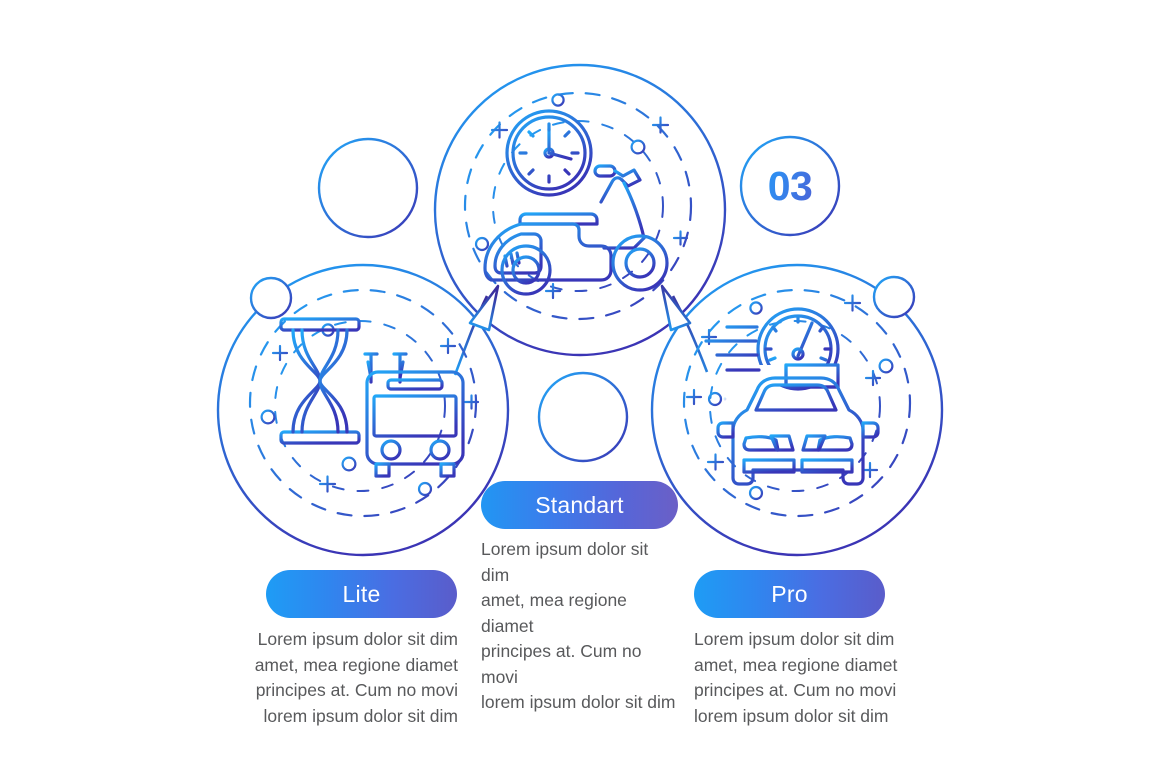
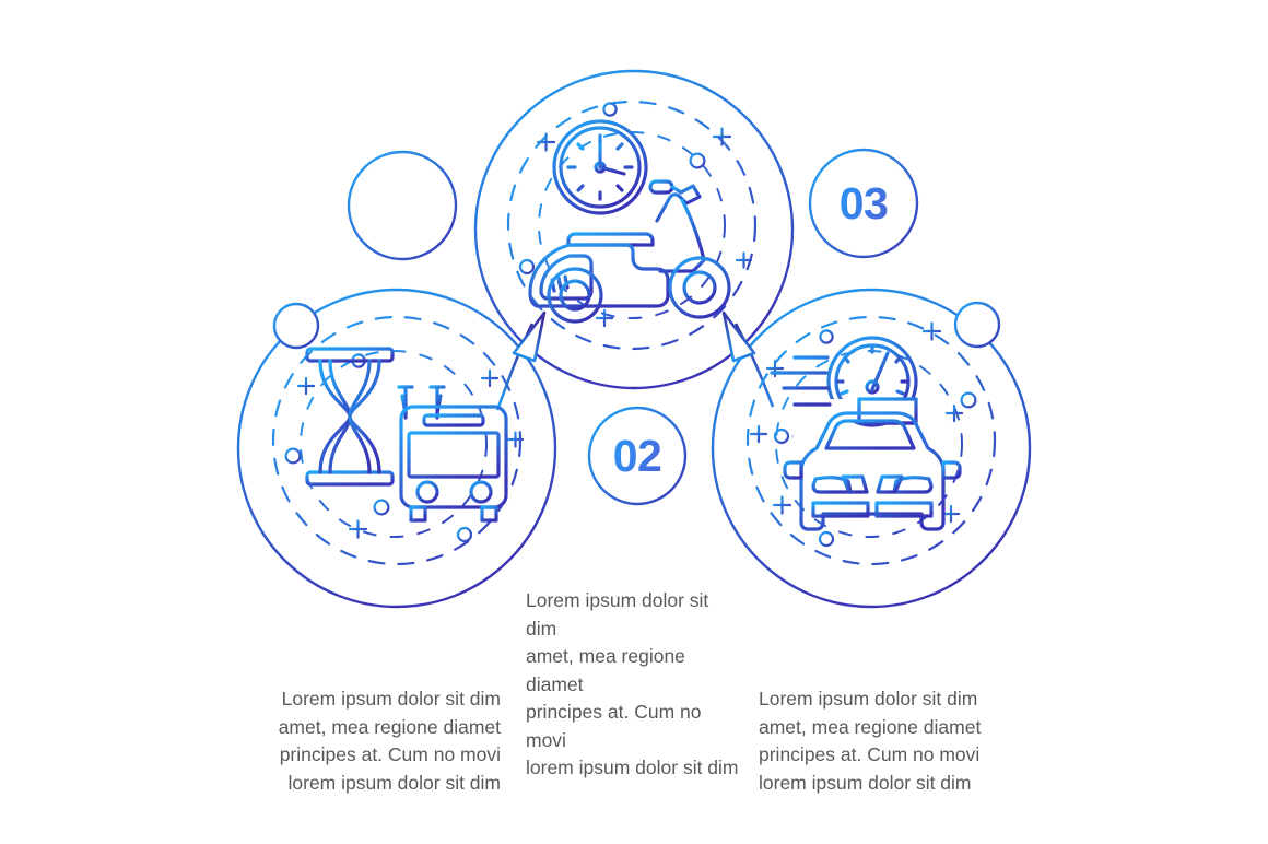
+ 02
  03
- Lite
- Standart
- Pro
  Lorem ipsum dolor sit dim
  amet, mea regione diamet
  principes at. Cum no movi
  lorem ipsum dolor sit dim
  Lorem ipsum dolor sit dim
  amet, mea regione diamet
  principes at. Cum no movi
  lorem ipsum dolor sit dim
  Lorem ipsum dolor sit dim
  amet, mea regione diamet
  principes at. Cum no movi
  lorem ipsum dolor sit dim
